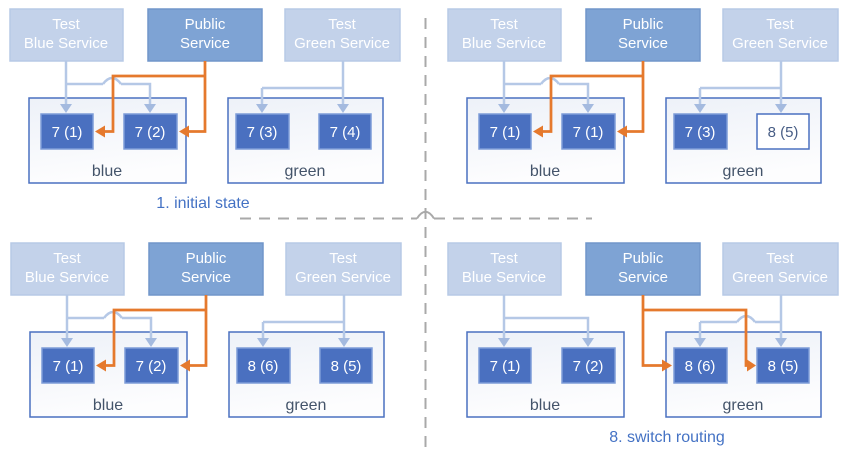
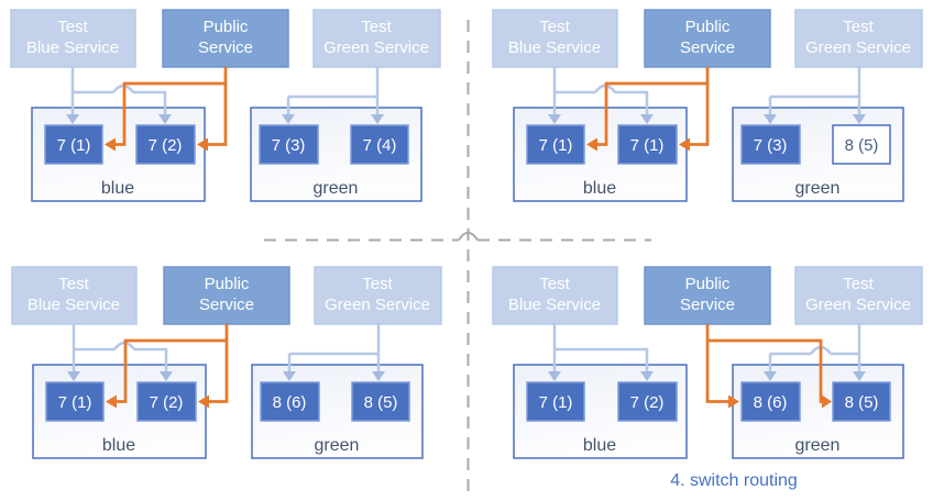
  Test
  Blue Service
  Public
  Service
  Test
  Green Service
  blue
  green
  7 (1)
  7 (2)
  7 (3)
  7 (4)
- 1. initial state
  Test
  Blue Service
  Public
  Service
  Test
  Green Service
  blue
  green
  7 (1)
  7 (1)
  7 (3)
  8 (5)
  Test
  Blue Service
  Public
  Service
  Test
  Green Service
  blue
  green
  7 (1)
  7 (2)
  8 (6)
  8 (5)
  Test
  Blue Service
  Public
  Service
  Test
  Green Service
  blue
  green
  7 (1)
  7 (2)
  8 (6)
  8 (5)
- 8. switch routing
+ 4. switch routing
